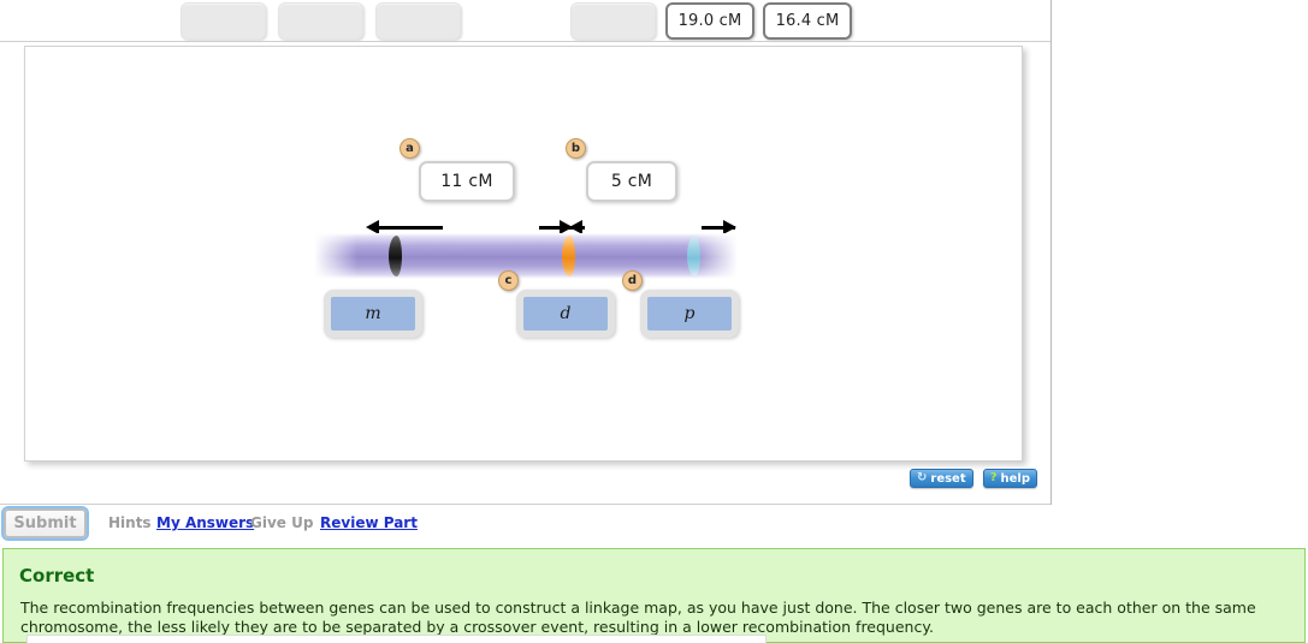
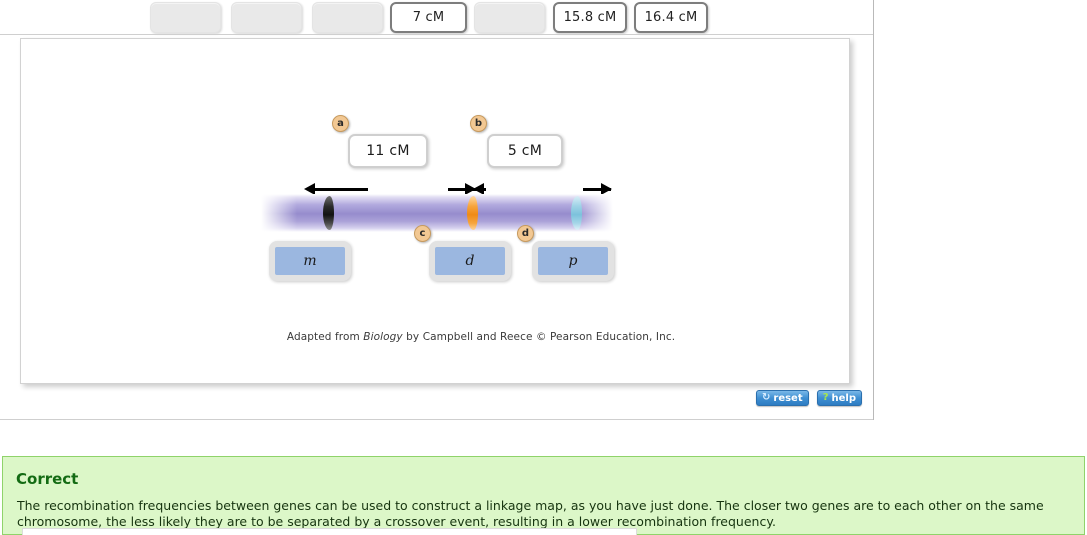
+ 7 cM
- 19.0 cM
+ 15.8 cM
  16.4 cM
  a
  b
  c
  d
  11 cM
  5 cM
  m
  d
  p
+ Adapted from Biology by Campbell and Reece © Pearson Education, Inc.
  ↻
  reset
  ?
  help
- Submit
- Hints
- My Answers
- Give Up
- Review Part
  Correct
  The recombination frequencies between genes can be used to construct a linkage map, as you have just done. The closer two genes are to each other on the same chromosome, the less likely they are to be separated by a crossover event, resulting in a lower recombination frequency.
